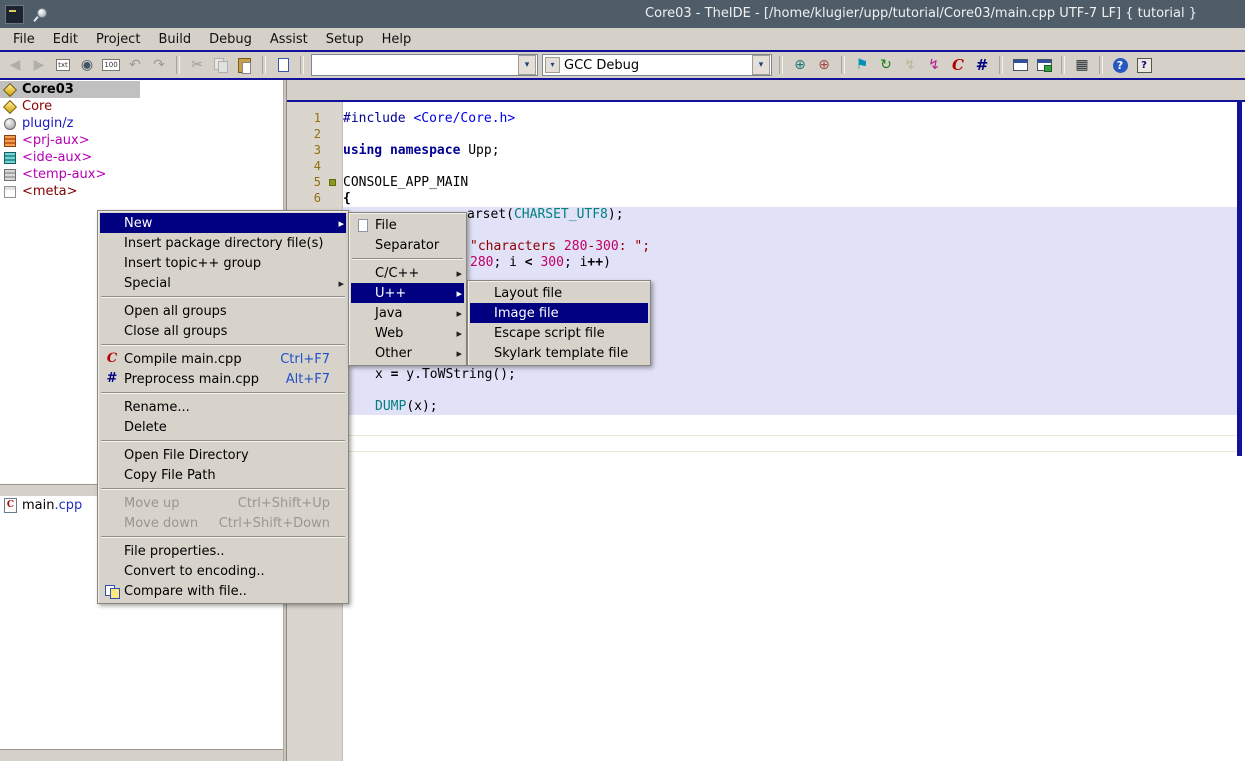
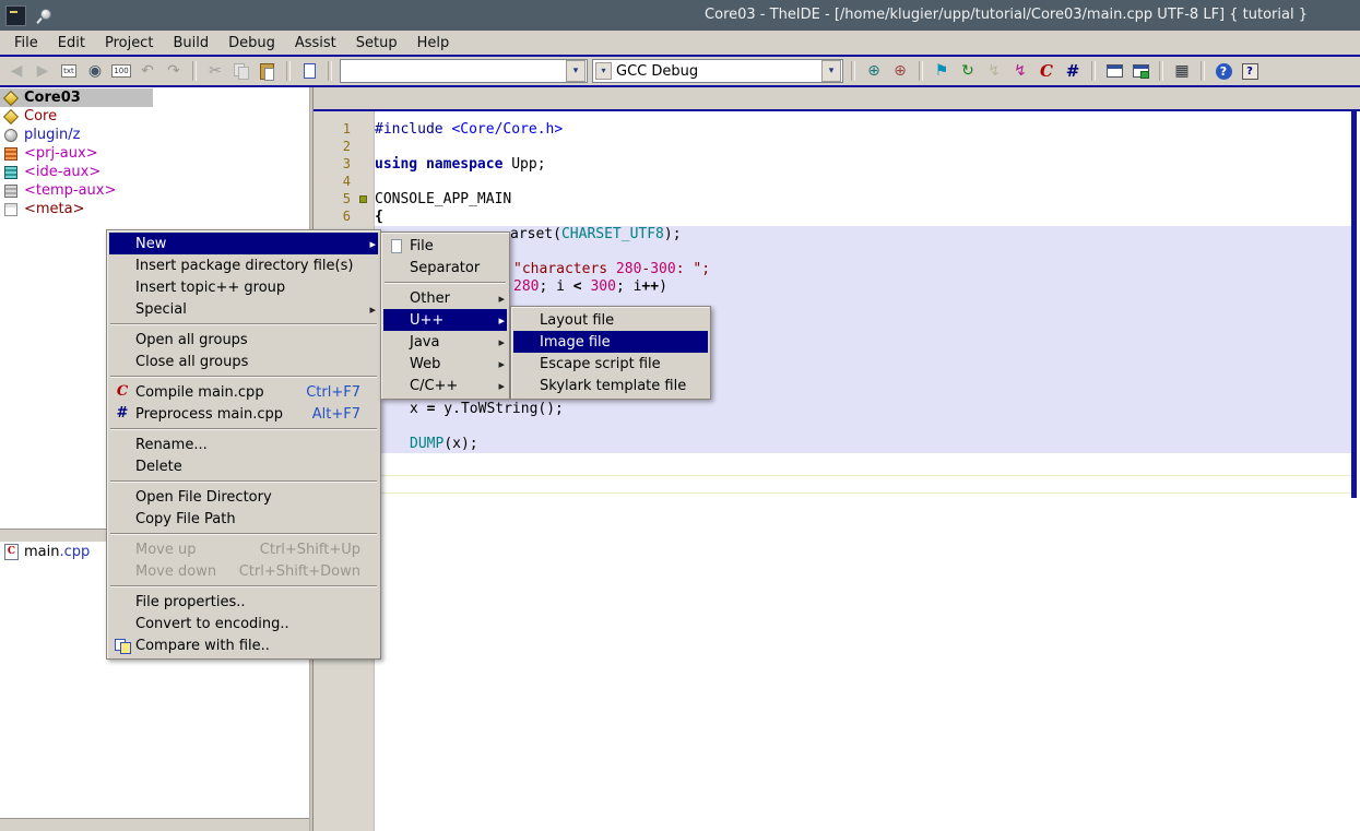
- Core03 - TheIDE - [/home/klugier/upp/tutorial/Core03/main.cpp UTF-7 LF] { tutorial }
+ Core03 - TheIDE - [/home/klugier/upp/tutorial/Core03/main.cpp UTF-8 LF] { tutorial }
  File
  Edit
  Project
  Build
  Debug
  Assist
  Setup
  Help
  ◀
  ▶
  txt
  ◉
  100
  ↶
  ↷
  ✂
  ▾
  ▾
  GCC Debug
  ▾
  ⊕
  ⊕
  ⚑
  ↻
  ↯
  ↯
  C
  #
  ▦
  ?
  ?
  Core03
  Core
  plugin/z
  <prj-aux>
  <ide-aux>
  <temp-aux>
  <meta>
  main
  .cpp
  1
  2
  3
  4
  5
  6
  #include <Core/Core.h>
  using namespace Upp;
  CONSOLE_APP_MAIN
  {
  arset(CHARSET_UTF8);
  "characters 280-300: ";
  280; i < 300; i++)
  x = y.ToWString();
  DUMP(x);
  New
  ▸
  Insert package directory file(s)
  Insert topic++ group
  Special
  ▸
  Open all groups
  Close all groups
  C
  Compile main.cpp
  Ctrl+F7
  #
  Preprocess main.cpp
  Alt+F7
  Rename...
  Delete
  Open File Directory
  Copy File Path
  Move up
  Ctrl+Shift+Up
  Move down
  Ctrl+Shift+Down
  File properties..
  Convert to encoding..
  Compare with file..
  File
  Separator
- C/C++
+ Other
  ▸
  U++
  ▸
  Java
  ▸
  Web
  ▸
- Other
+ C/C++
  ▸
  Layout file
  Image file
  Escape script file
  Skylark template file
